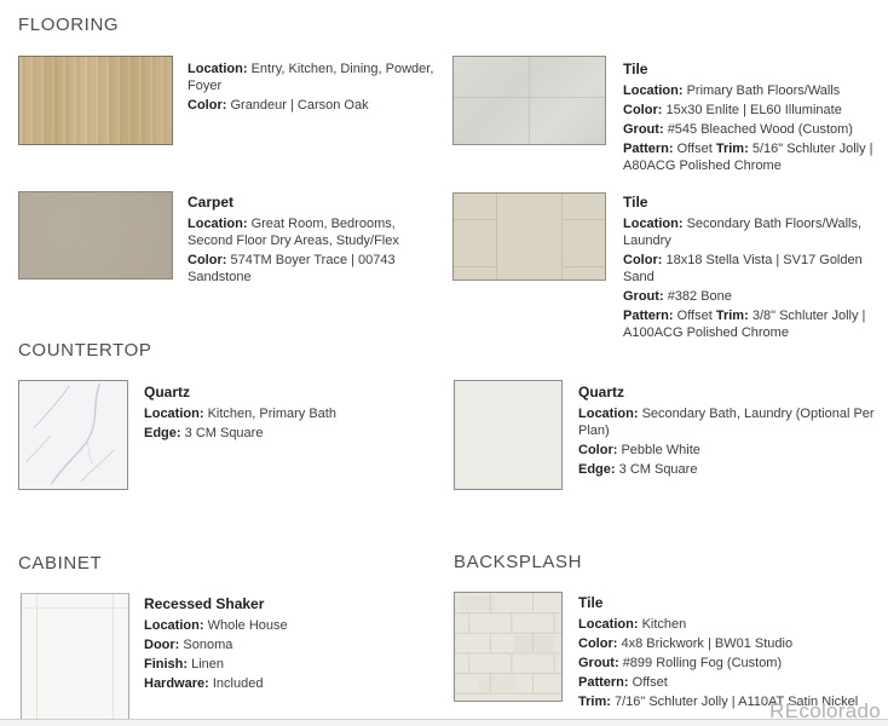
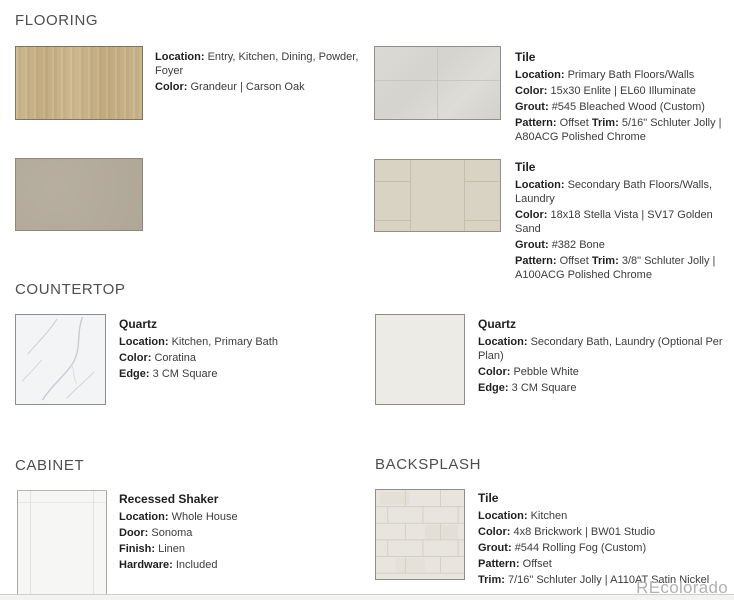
  FLOORING
  Location Entry, Kitchen, Dining, Powder, Foyer
  Color Grandeur | Carson Oak
  Tile
  Location Primary Bath Floors/Walls
  Color 15x30 Enlite | EL60 Illuminate
  Grout #545 Bleached Wood (Custom)
  Pattern Offset Trim 5/16" Schluter Jolly | A80ACG Polished Chrome
- Carpet
- Location Great Room, Bedrooms, Second Floor Dry Areas, Study/Flex
- Color 574TM Boyer Trace | 00743 Sandstone
  Tile
  Location Secondary Bath Floors/Walls, Laundry
  Color 18x18 Stella Vista | SV17 Golden Sand
  Grout #382 Bone
  Pattern Offset Trim 3/8" Schluter Jolly | A100ACG Polished Chrome
  COUNTERTOP
  Quartz
  Location Kitchen, Primary Bath
+ Color Coratina
  Edge 3 CM Square
  Quartz
  Location Secondary Bath, Laundry (Optional Per Plan)
  Color Pebble White
  Edge 3 CM Square
  CABINET
  Recessed Shaker
  Location Whole House
  Door Sonoma
  Finish Linen
  Hardware Included
  BACKSPLASH
  Tile
  Location Kitchen
  Color 4x8 Brickwork | BW01 Studio
- Grout #899 Rolling Fog (Custom)
+ Grout #544 Rolling Fog (Custom)
  Pattern Offset
  Trim 7/16" Schluter Jolly | A110AT Satin Nickel
  REcolorado
